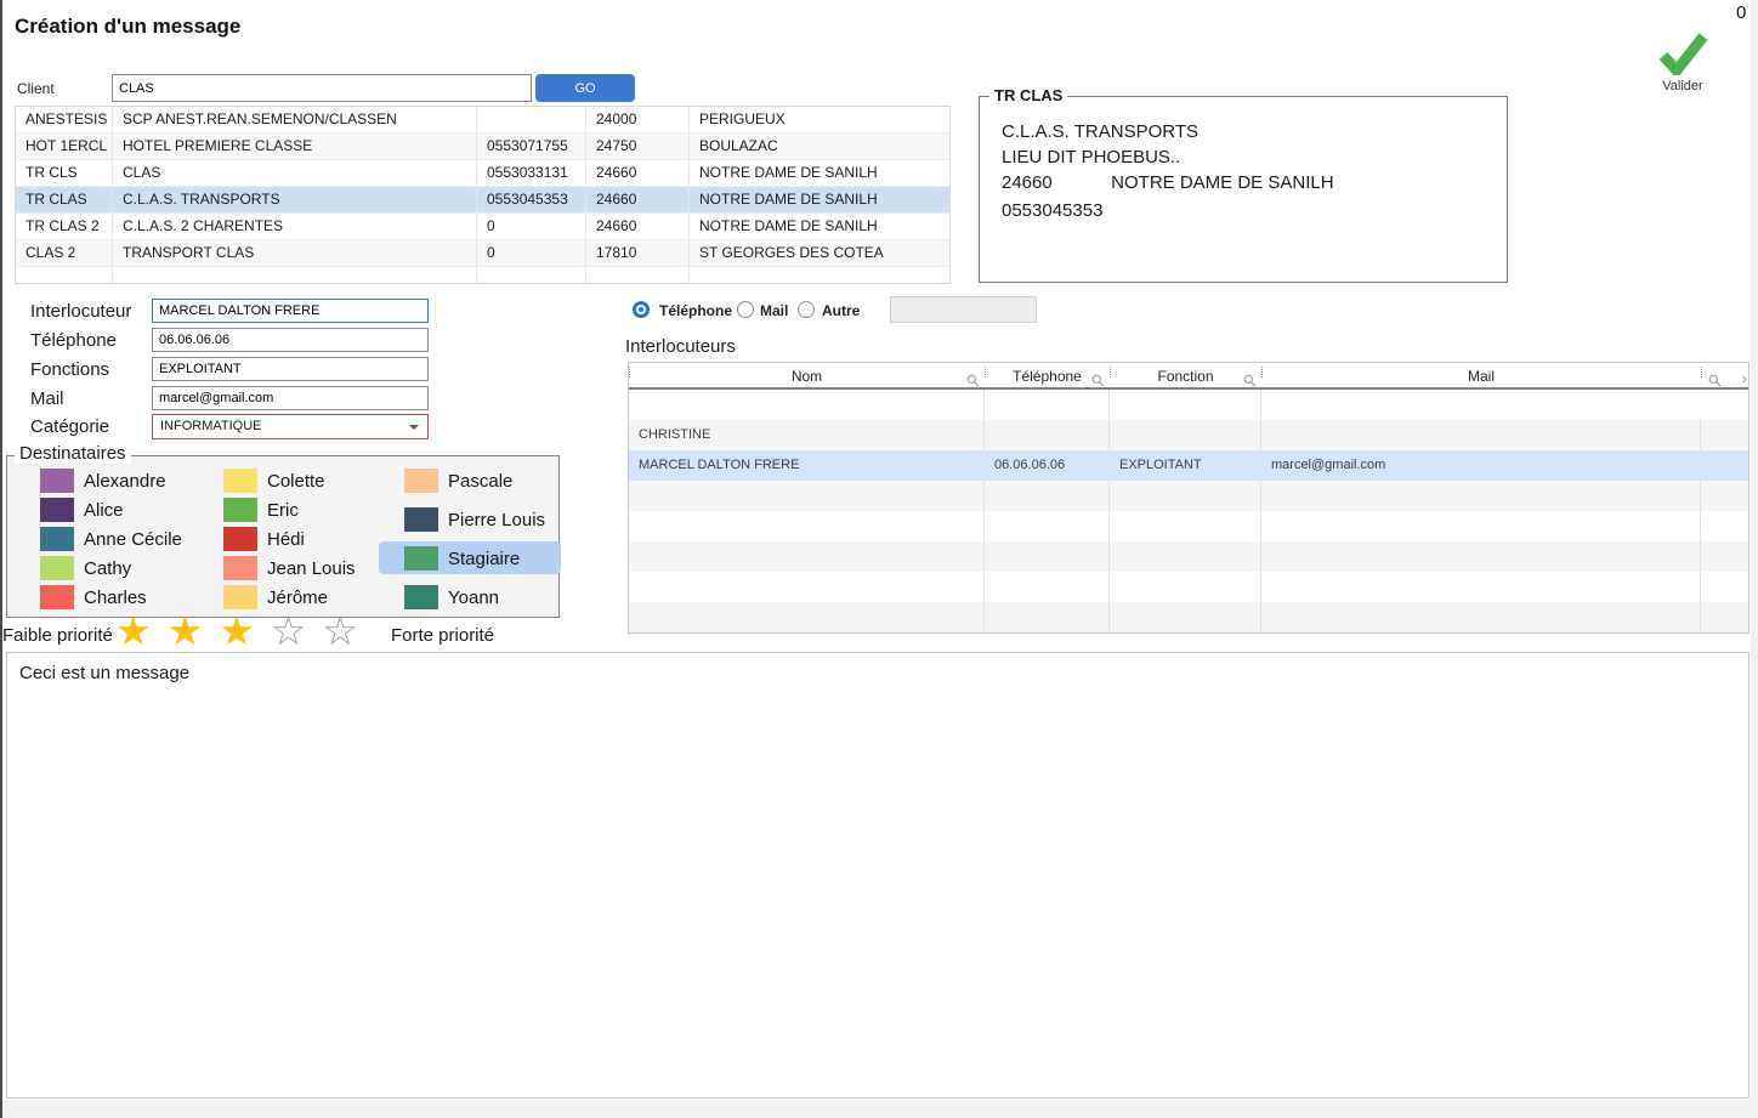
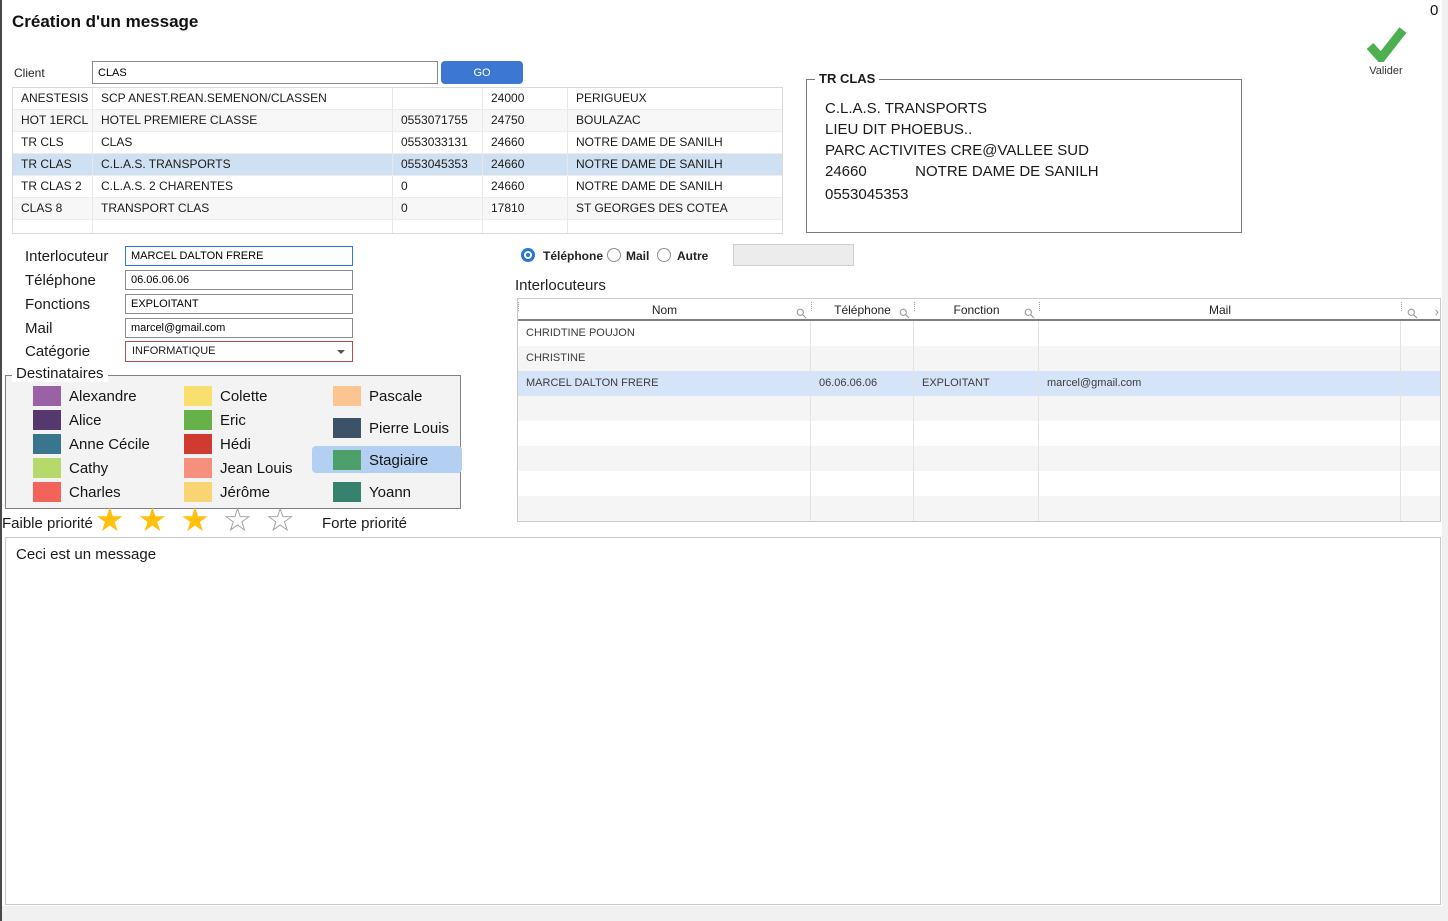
  Création d'un message
  0
  Valider
  Client
  CLAS
  GO
  ANESTESIS
  SCP ANEST.REAN.SEMENON/CLASSEN
  24000
  PERIGUEUX
  HOT 1ERCL
  HOTEL PREMIERE CLASSE
  0553071755
  24750
  BOULAZAC
  TR CLS
  CLAS
  0553033131
  24660
  NOTRE DAME DE SANILH
  TR CLAS
  C.L.A.S. TRANSPORTS
  0553045353
  24660
  NOTRE DAME DE SANILH
  TR CLAS 2
  C.L.A.S. 2 CHARENTES
  0
  24660
  NOTRE DAME DE SANILH
- CLAS 2
+ CLAS 8
  TRANSPORT CLAS
  0
  17810
  ST GEORGES DES COTEA
  TR CLAS
  C.L.A.S. TRANSPORTS
  LIEU DIT PHOEBUS..
+ PARC ACTIVITES CRE@VALLEE SUD
  24660 NOTRE DAME DE SANILH
  0553045353
  Interlocuteur
  MARCEL DALTON FRERE
  Téléphone
  06.06.06.06
  Fonctions
  EXPLOITANT
  Mail
  marcel@gmail.com
  Catégorie
  INFORMATIQUE
  Téléphone
  Mail
  Autre
  Interlocuteurs
  Nom
  Téléphone
  Fonction
  Mail
  ›
+ CHRIDTINE POUJON
  CHRISTINE
  MARCEL DALTON FRERE
  06.06.06.06
  EXPLOITANT
  marcel@gmail.com
  Destinataires
  Alexandre
  Alice
  Anne Cécile
  Cathy
  Charles
  Colette
  Eric
  Hédi
  Jean Louis
  Jérôme
  Pascale
  Pierre Louis
  Stagiaire
  Yoann
  Faible priorité
  ★
  ★
  ★
  ☆
  ☆
  Forte priorité
  Ceci est un message
